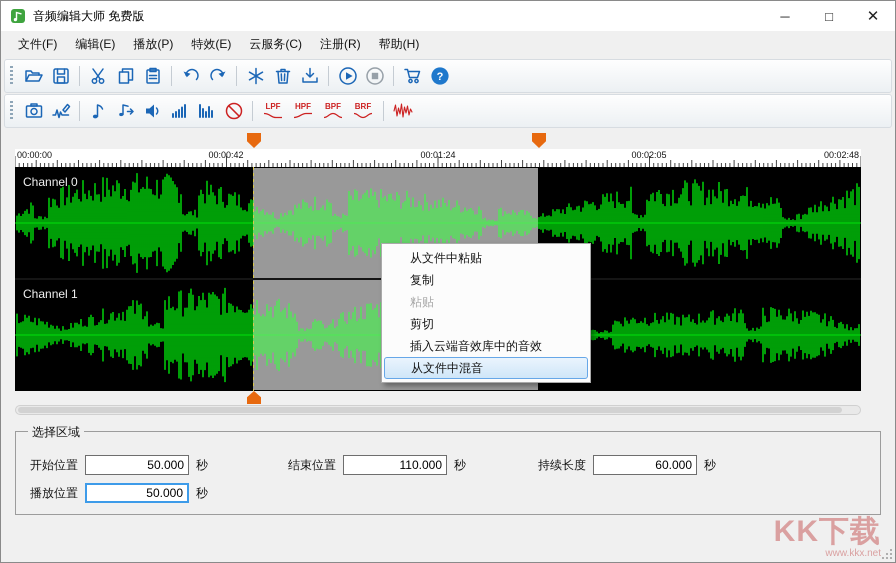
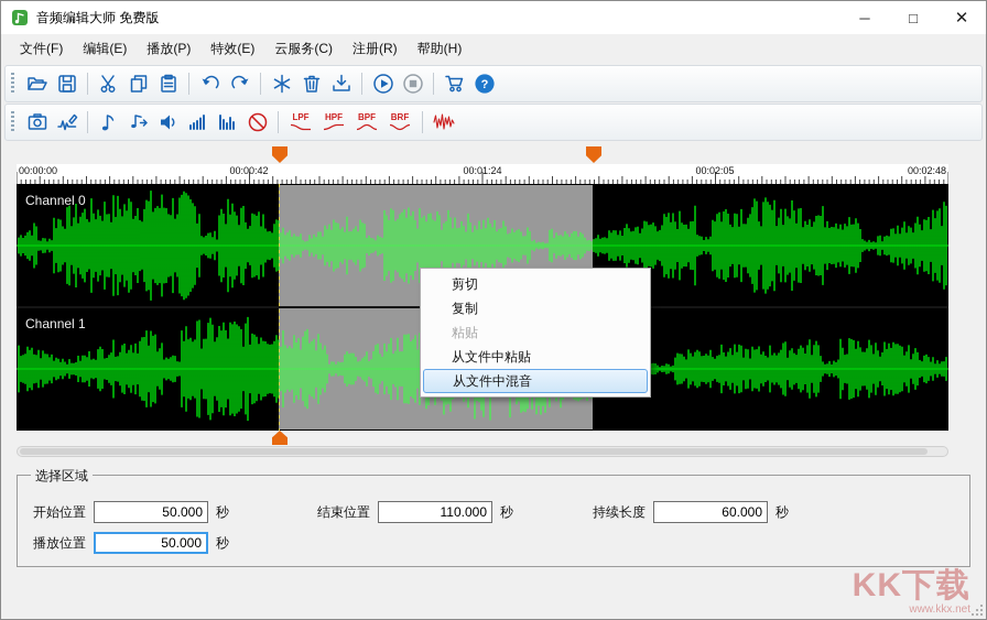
  音频编辑大师 免费版
  ─
  □
  ✕
  文件(F)
  编辑(E)
  播放(P)
  特效(E)
  云服务(C)
  注册(R)
  帮助(H)
  ?
  LPF
  HPF
  BPF
  BRF
  00:00:00
  00:00:42
  00:01:24
  00:02:05
  00:02:48
  Channel 0
  Channel 1
- 从文件中粘贴
+ 剪切
  复制
  粘贴
- 剪切
+ 从文件中粘贴
- 插入云端音效库中的音效
  从文件中混音
  选择区域
  开始位置
  50.000
  秒
  结束位置
  110.000
  秒
  持续长度
  60.000
  秒
  播放位置
  50.000
  秒
  KK下载
  www.kkx.net
